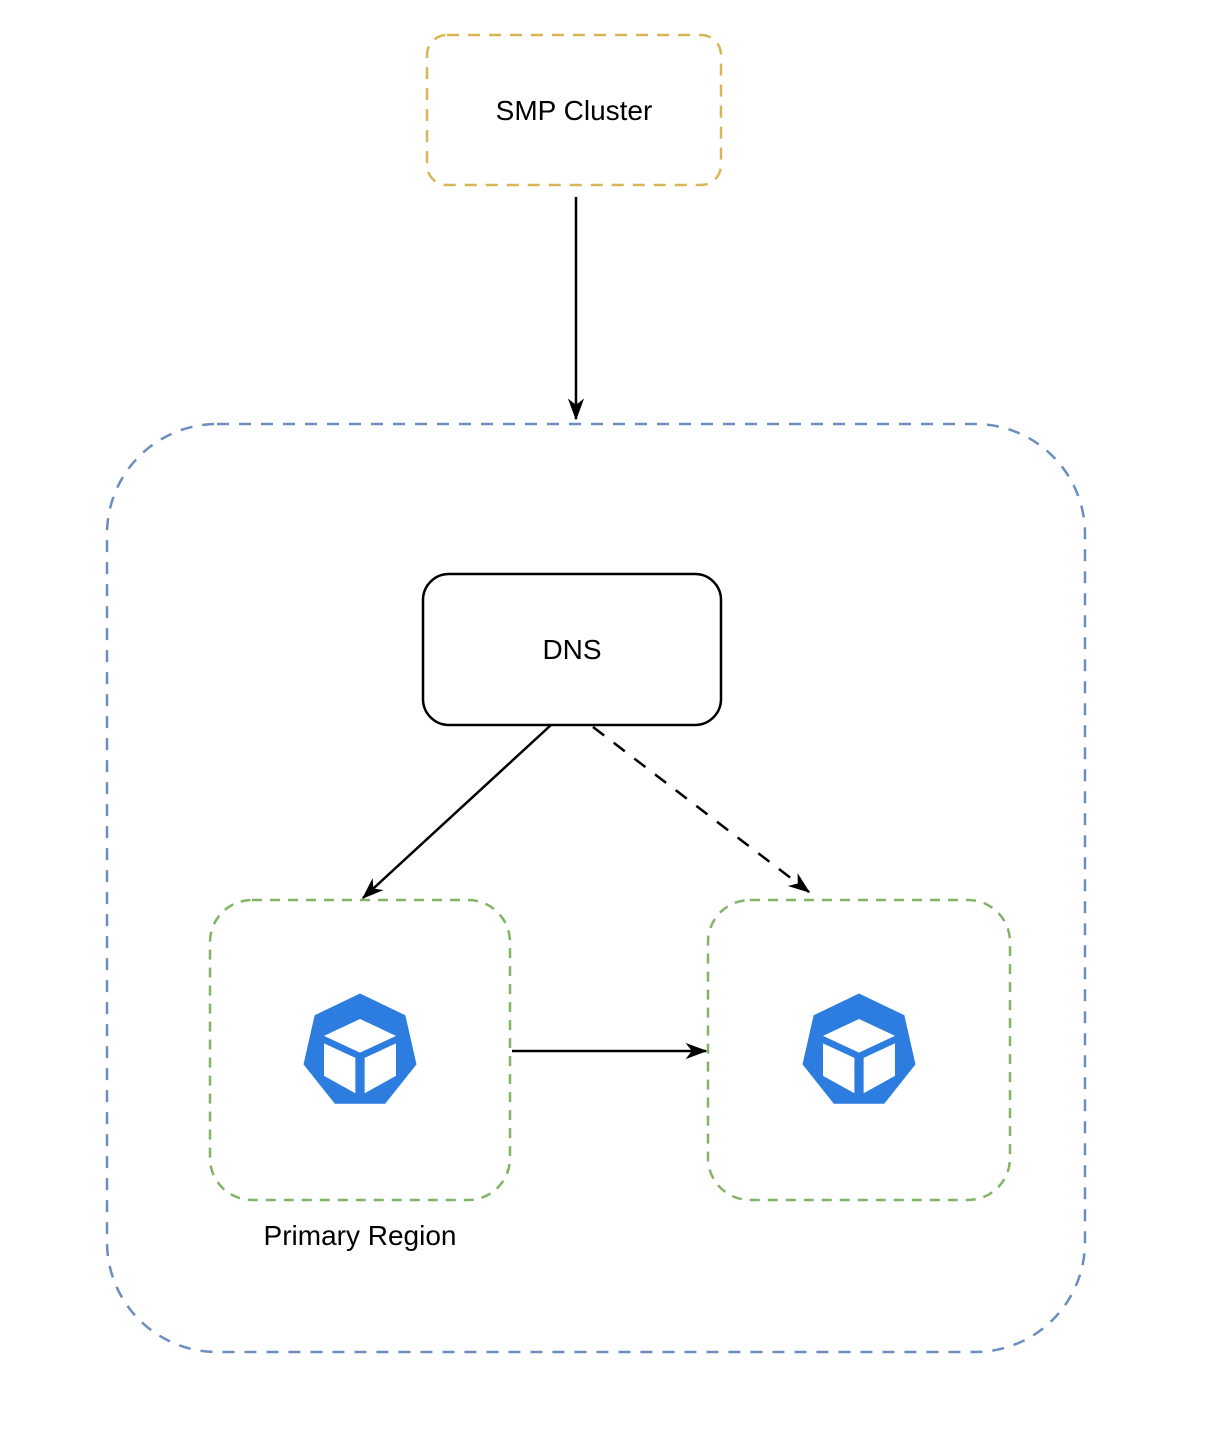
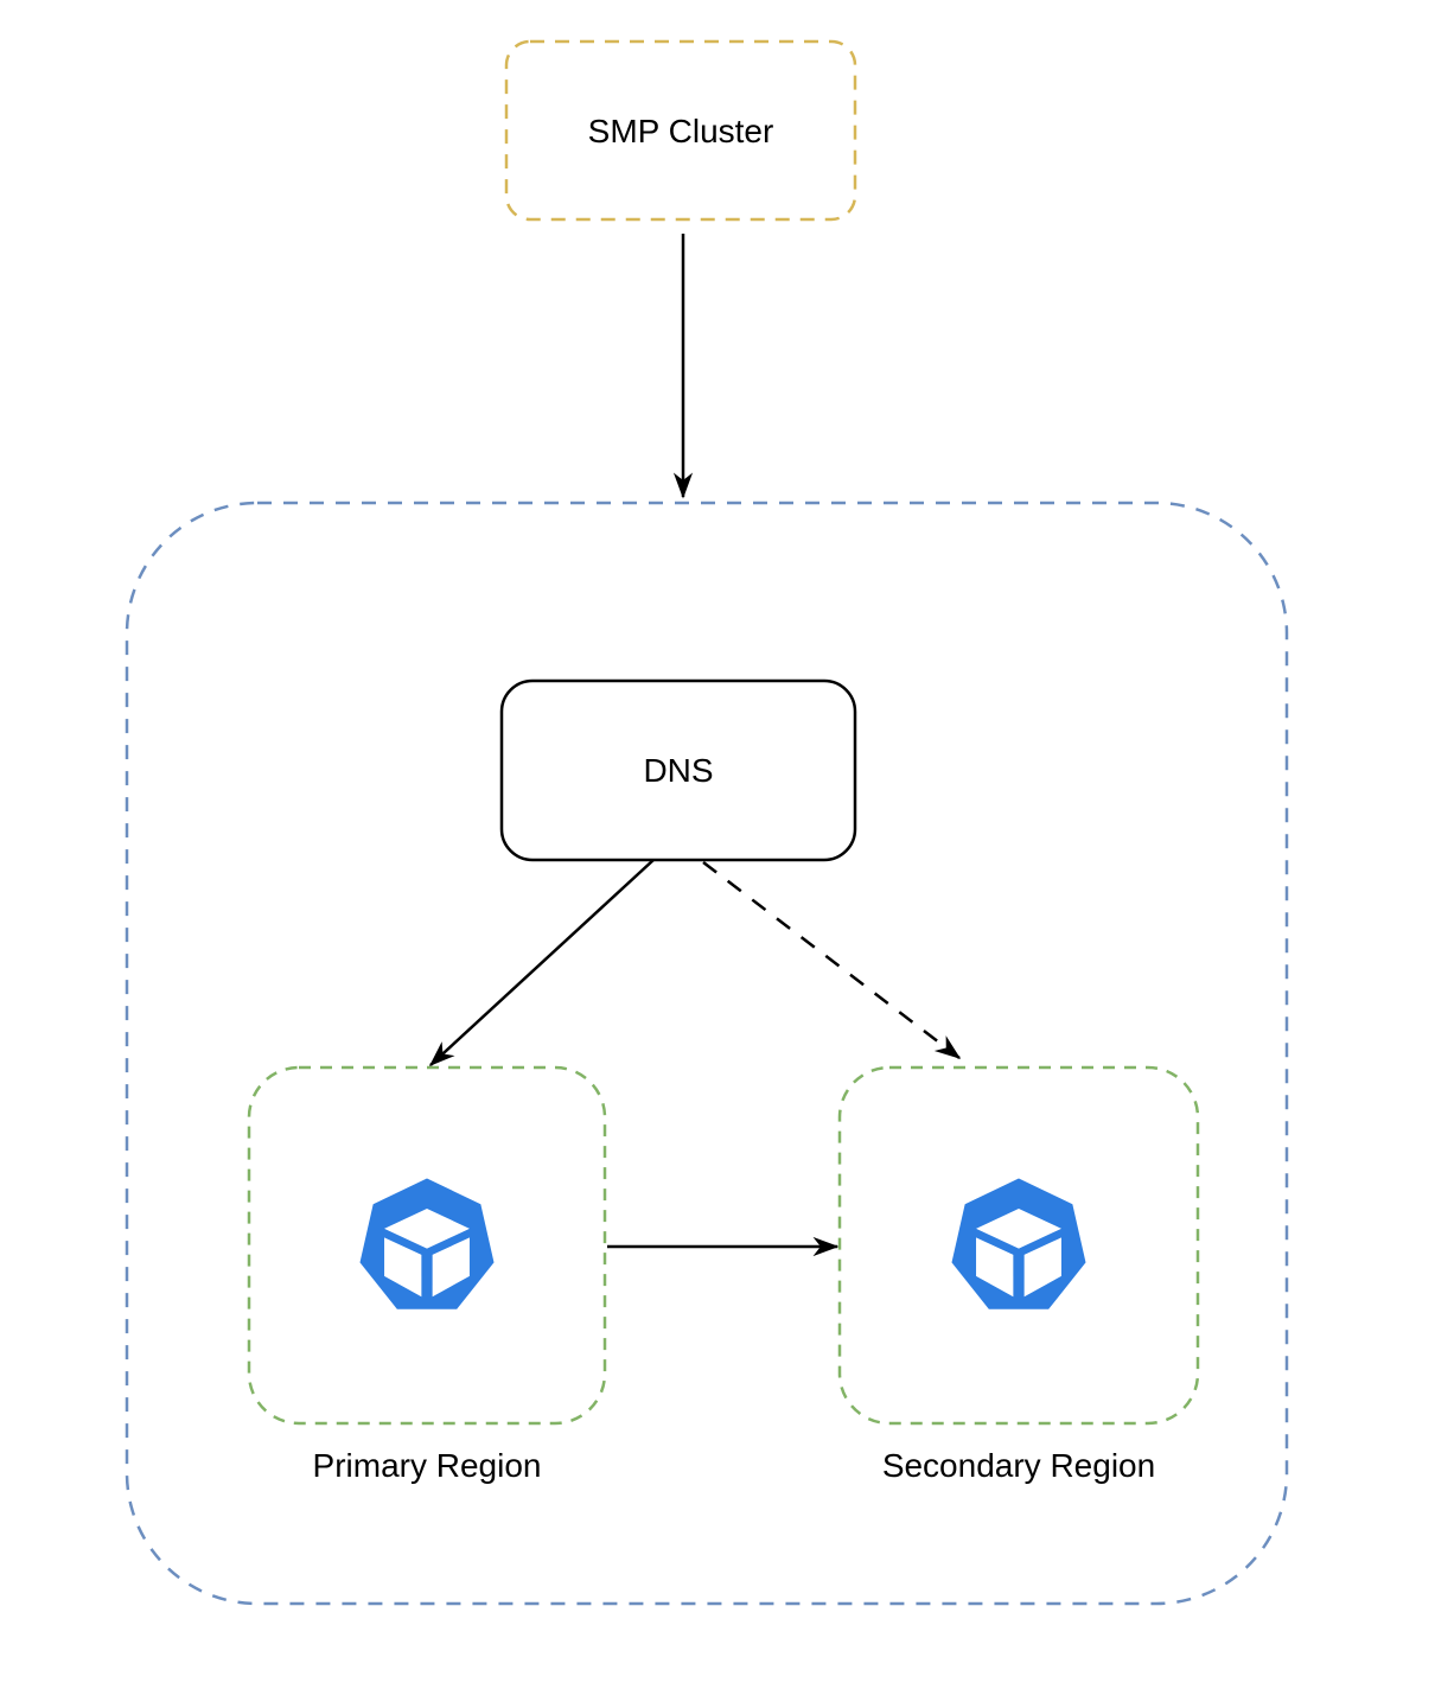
  SMP Cluster
  DNS
  Primary Region
+ Secondary Region
